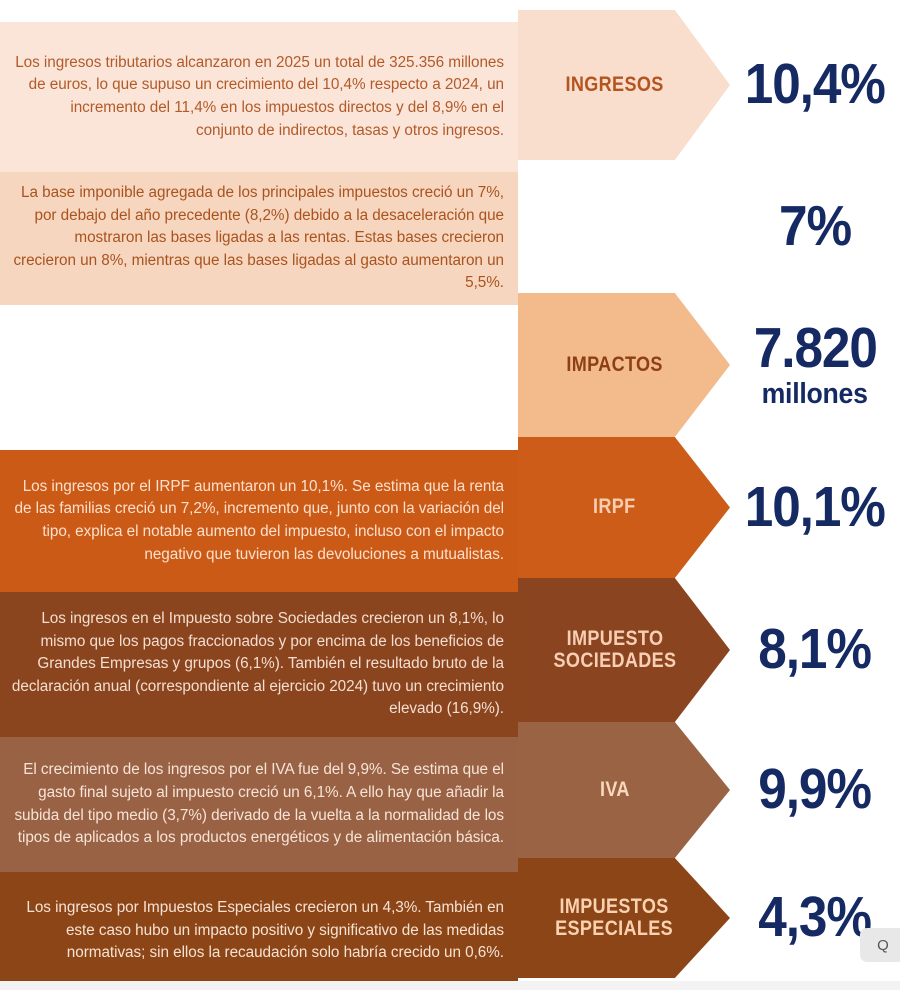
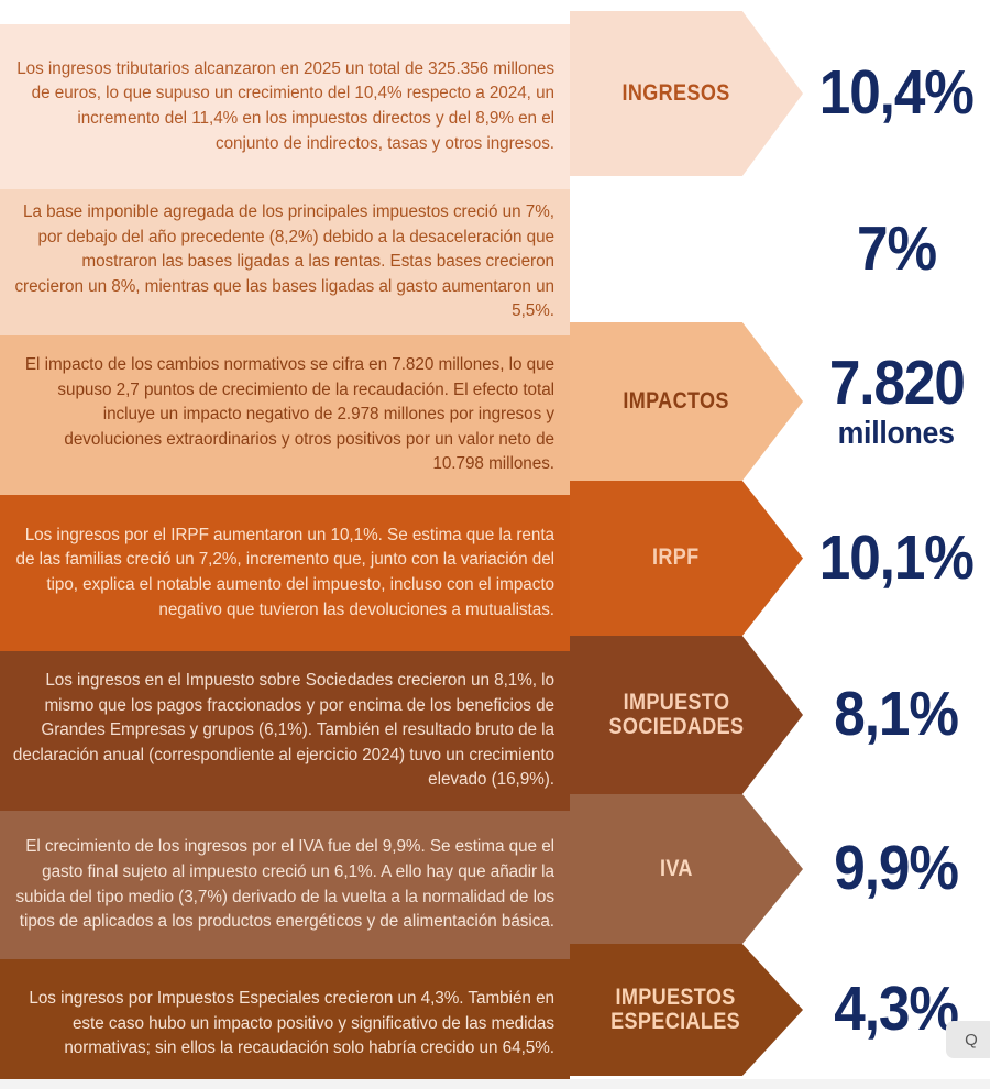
  Los ingresos tributarios alcanzaron en 2025 un total de 325.356 millones de euros, lo que supuso un crecimiento del 10,4% respecto a 2024, un incremento del 11,4% en los impuestos directos y del 8,9% en el conjunto de indirectos, tasas y otros ingresos.
  La base imponible agregada de los principales impuestos creció un 7%, por debajo del año precedente (8,2%) debido a la desaceleración que mostraron las bases ligadas a las rentas. Estas bases crecieron crecieron un 8%, mientras que las bases ligadas al gasto aumentaron un 5,5%.
+ El impacto de los cambios normativos se cifra en 7.820 millones, lo que supuso 2,7 puntos de crecimiento de la recaudación. El efecto total incluye un impacto negativo de 2.978 millones por ingresos y devoluciones extraordinarios y otros positivos por un valor neto de 10.798 millones.
  Los ingresos por el IRPF aumentaron un 10,1%. Se estima que la renta de las familias creció un 7,2%, incremento que, junto con la variación del tipo, explica el notable aumento del impuesto, incluso con el impacto negativo que tuvieron las devoluciones a mutualistas.
  Los ingresos en el Impuesto sobre Sociedades crecieron un 8,1%, lo mismo que los pagos fraccionados y por encima de los beneficios de Grandes Empresas y grupos (6,1%). También el resultado bruto de la declaración anual (correspondiente al ejercicio 2024) tuvo un crecimiento elevado (16,9%).
  El crecimiento de los ingresos por el IVA fue del 9,9%. Se estima que el gasto final sujeto al impuesto creció un 6,1%. A ello hay que añadir la subida del tipo medio (3,7%) derivado de la vuelta a la normalidad de los tipos de aplicados a los productos energéticos y de alimentación básica.
- Los ingresos por Impuestos Especiales crecieron un 4,3%. También en este caso hubo un impacto positivo y significativo de las medidas normativas; sin ellos la recaudación solo habría crecido un 0,6%.
+ Los ingresos por Impuestos Especiales crecieron un 4,3%. También en este caso hubo un impacto positivo y significativo de las medidas normativas; sin ellos la recaudación solo habría crecido un 64,5%.
  INGRESOS
  10,4%
  7%
  IMPACTOS
  7.820
  millones
  IRPF
  10,1%
  IMPUESTO
  SOCIEDADES
  8,1%
  IVA
  9,9%
  IMPUESTOS
  ESPECIALES
  4,3%
  Q
